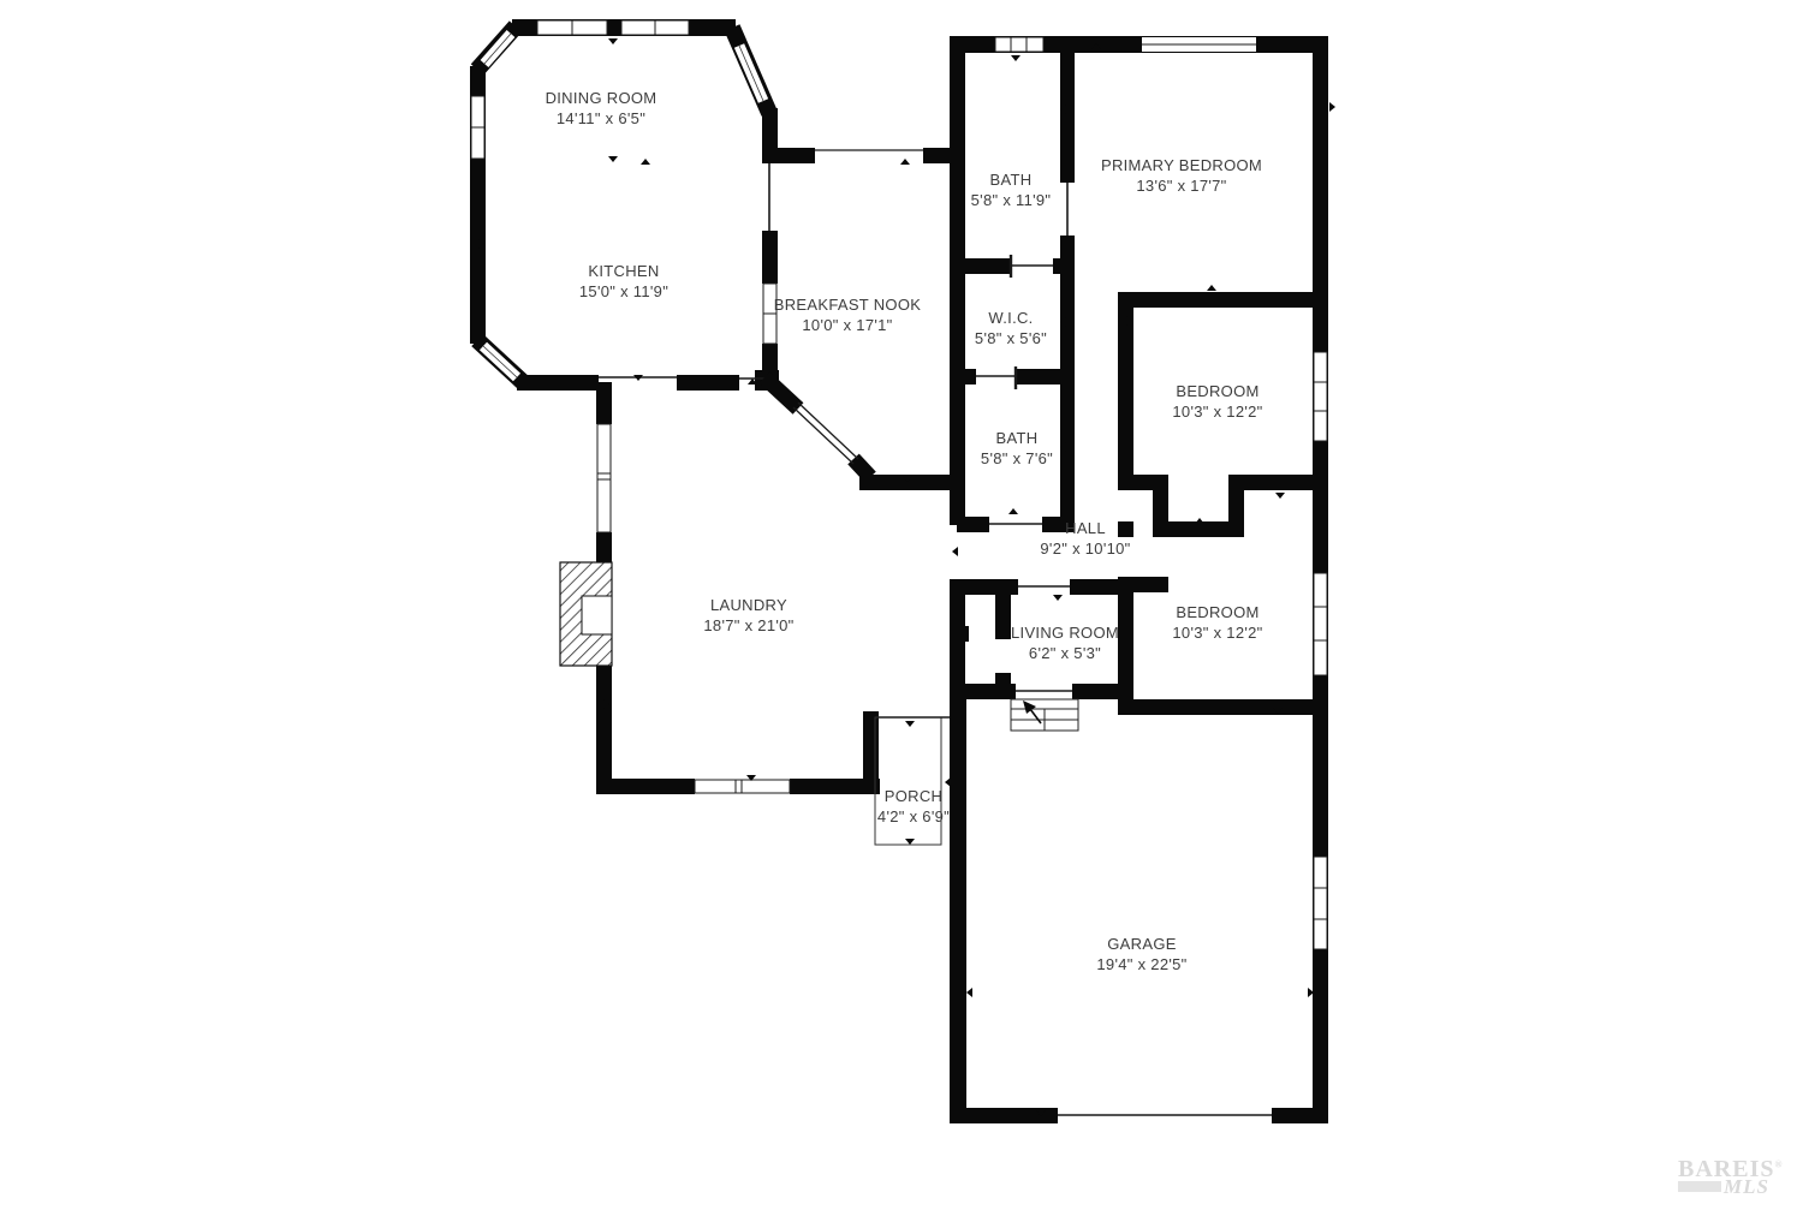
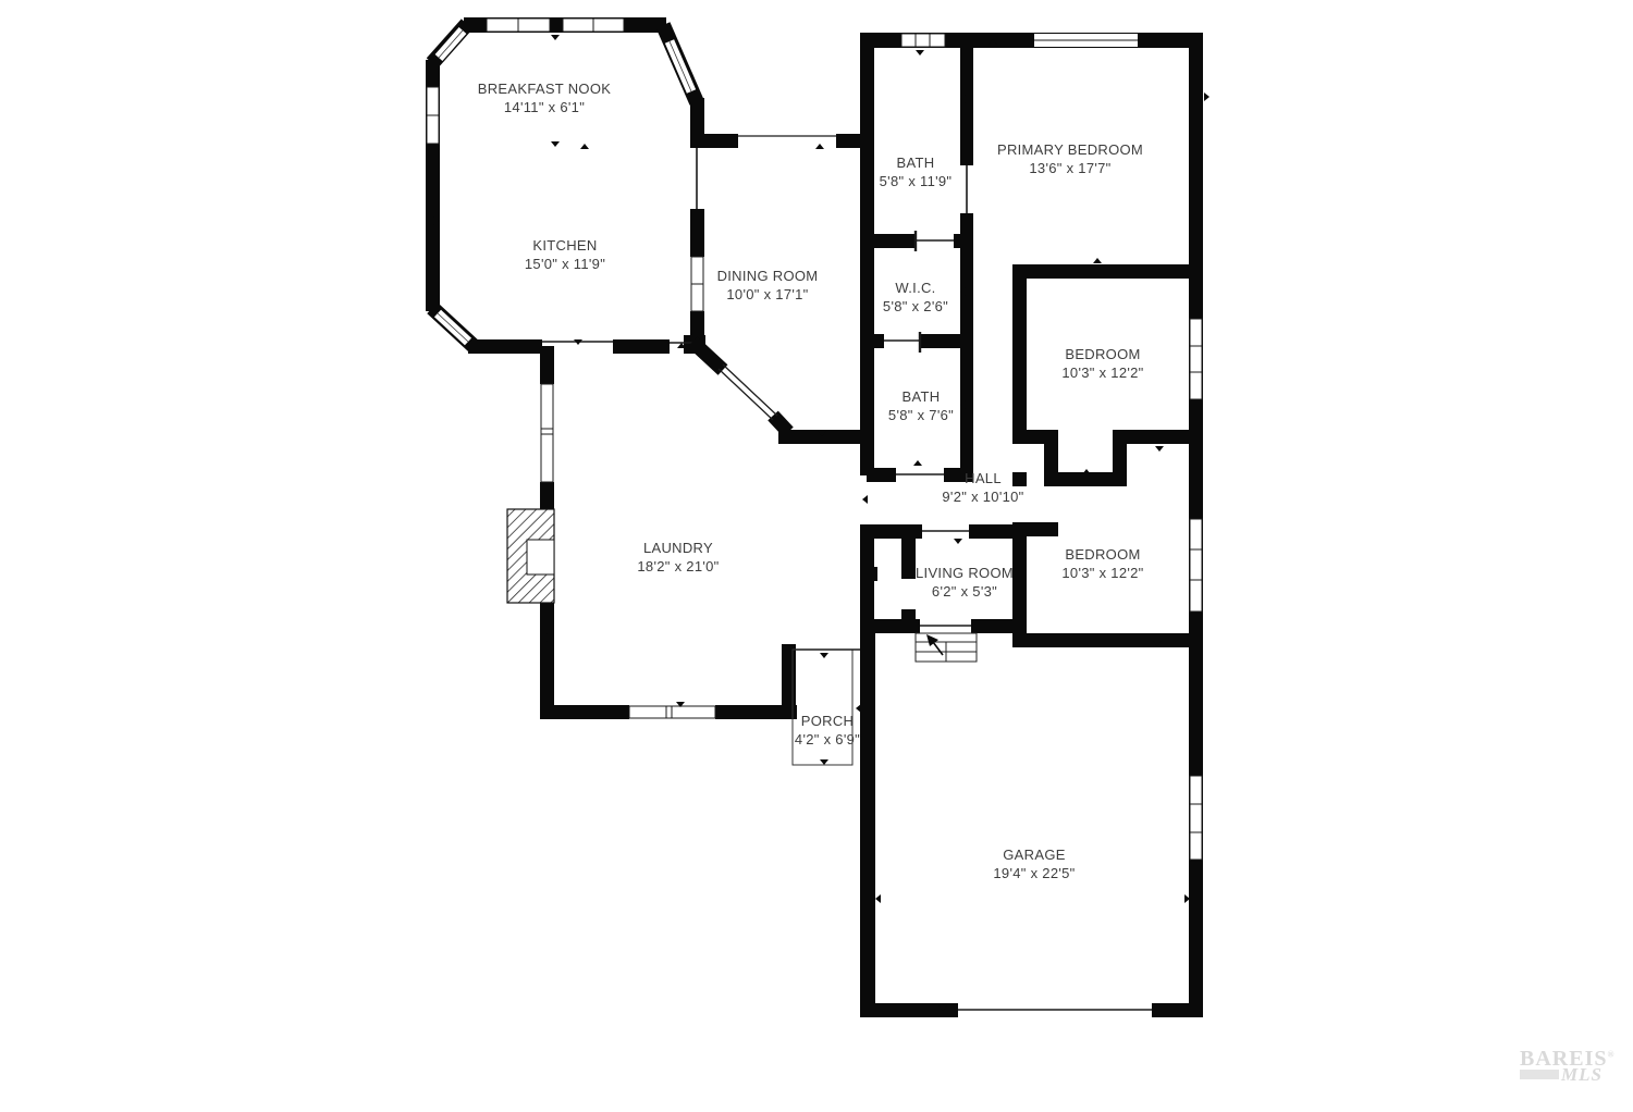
- DINING ROOM
+ BREAKFAST NOOK
- 14'11" x 6'5"
+ 14'11" x 6'1"
  KITCHEN
  15'0" x 11'9"
- BREAKFAST NOOK
+ DINING ROOM
  10'0" x 17'1"
  BATH
  5'8" x 11'9"
  PRIMARY BEDROOM
  13'6" x 17'7"
  W.I.C.
- 5'8" x 5'6"
+ 5'8" x 2'6"
  BATH
  5'8" x 7'6"
  BEDROOM
  10'3" x 12'2"
  HALL
  9'2" x 10'10"
  BEDROOM
  10'3" x 12'2"
  LAUNDRY
- 18'7" x 21'0"
+ 18'2" x 21'0"
  LIVING ROOM
  6'2" x 5'3"
  PORCH
  4'2" x 6'9"
  GARAGE
  19'4" x 22'5"
  BAREIS
  MLS
